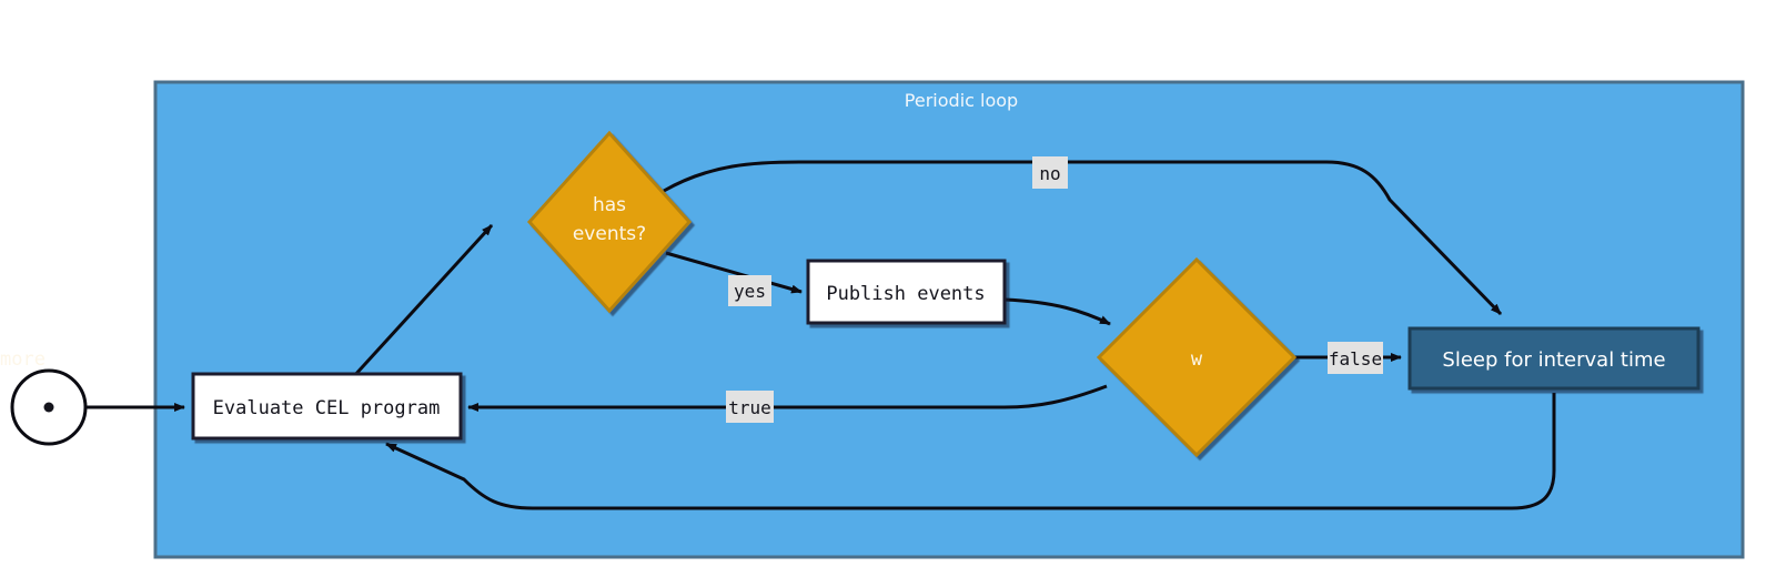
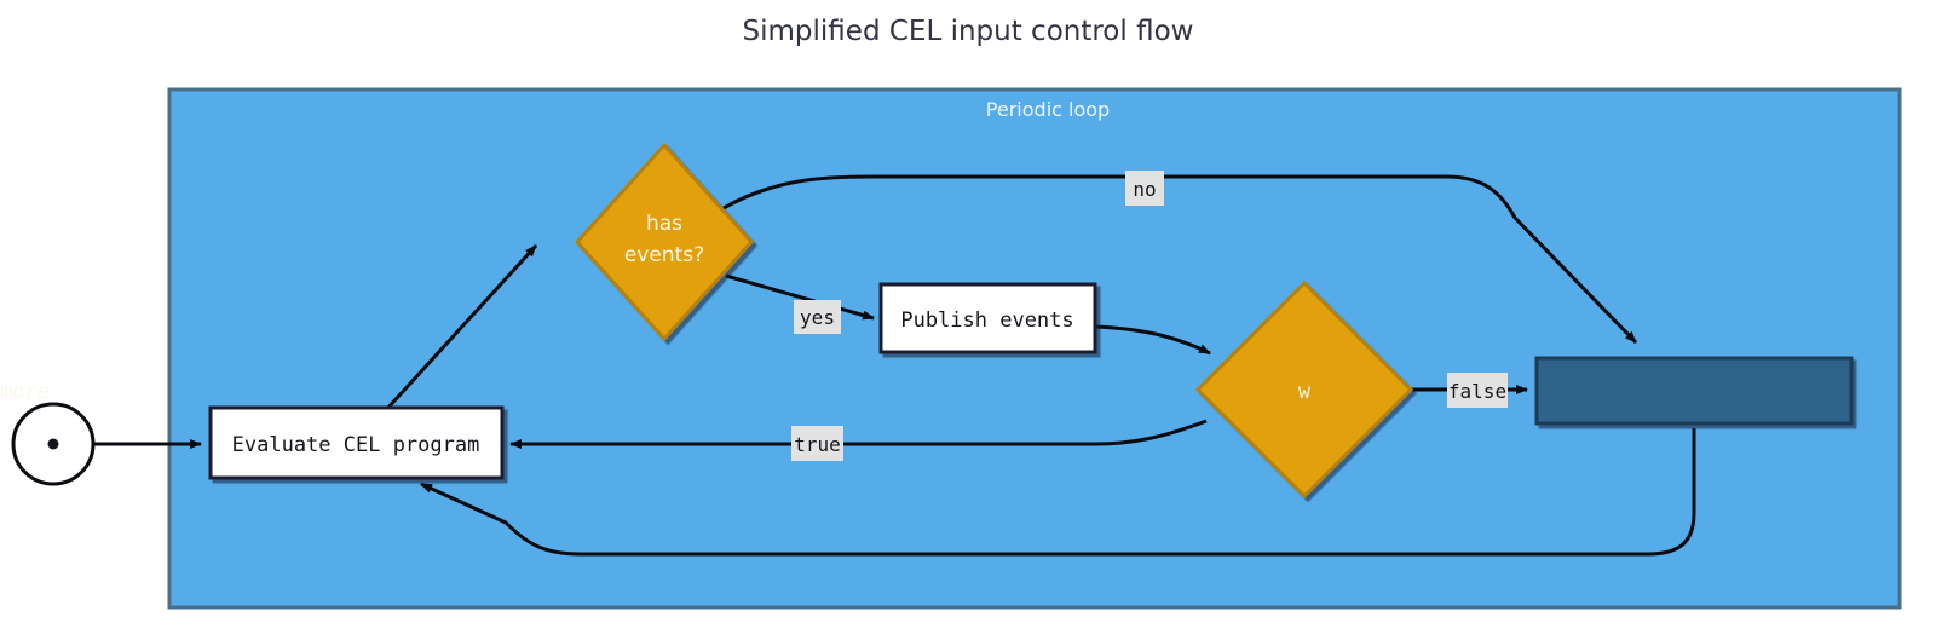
+ Simplified CEL input control flow
  Periodic loop
  Evaluate CEL program
  has
  events?
  Publish events
- Sleep for interval time
  yes
  no
  false
  true
